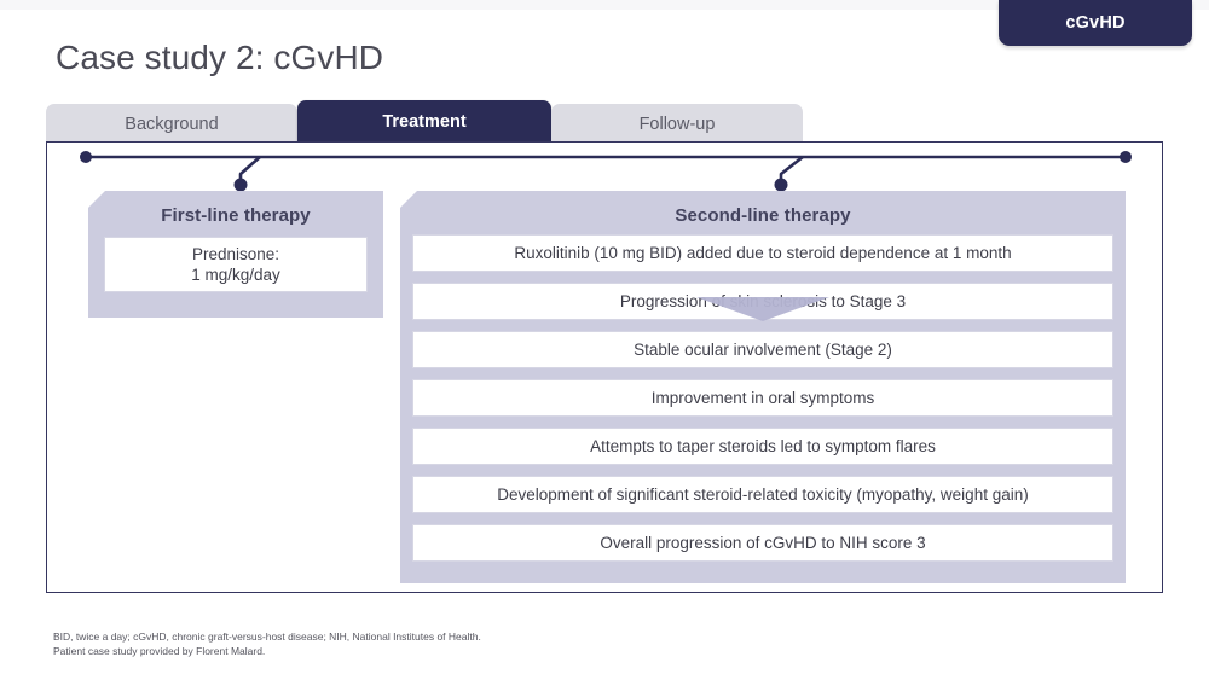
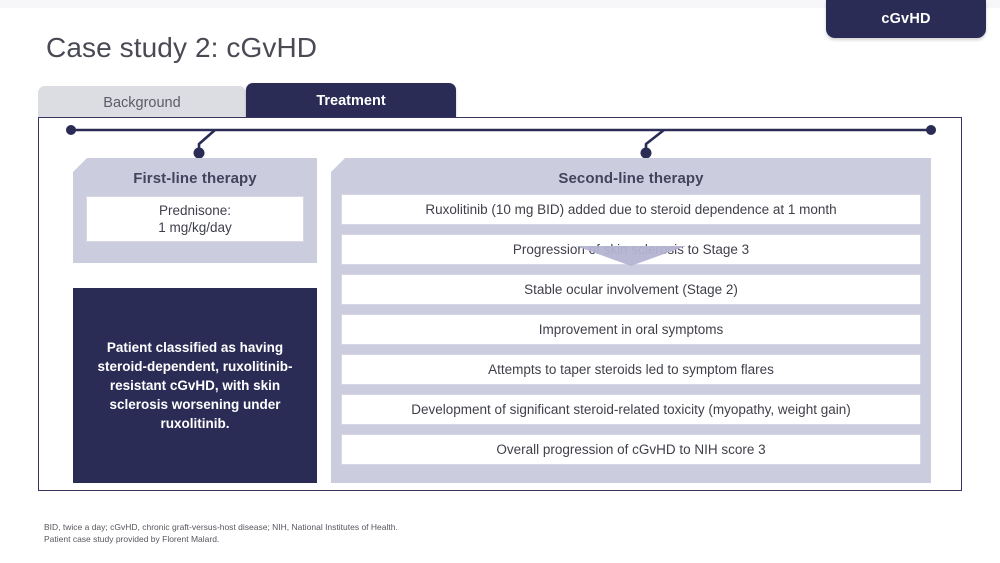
  cGvHD
  Case study 2: cGvHD
  Background
  Treatment
- Follow-up
  First-line therapy
  Prednisone:
  1 mg/kg/day
  Second-line therapy
  Ruxolitinib (10 mg BID) added due to steroid dependence at 1 month
  Stable ocular involvement (Stage 2)
  Improvement in oral symptoms
  Attempts to taper steroids led to symptom flares
  Development of significant steroid-related toxicity (myopathy, weight gain)
  Overall progression of cGvHD to NIH score 3
+ Patient classified as having steroid-dependent, ruxolitinib-resistant cGvHD, with skin sclerosis worsening under ruxolitinib.
  BID, twice a day; cGvHD, chronic graft-versus-host disease; NIH, National Institutes of Health.
  Patient case study provided by Florent Malard.
